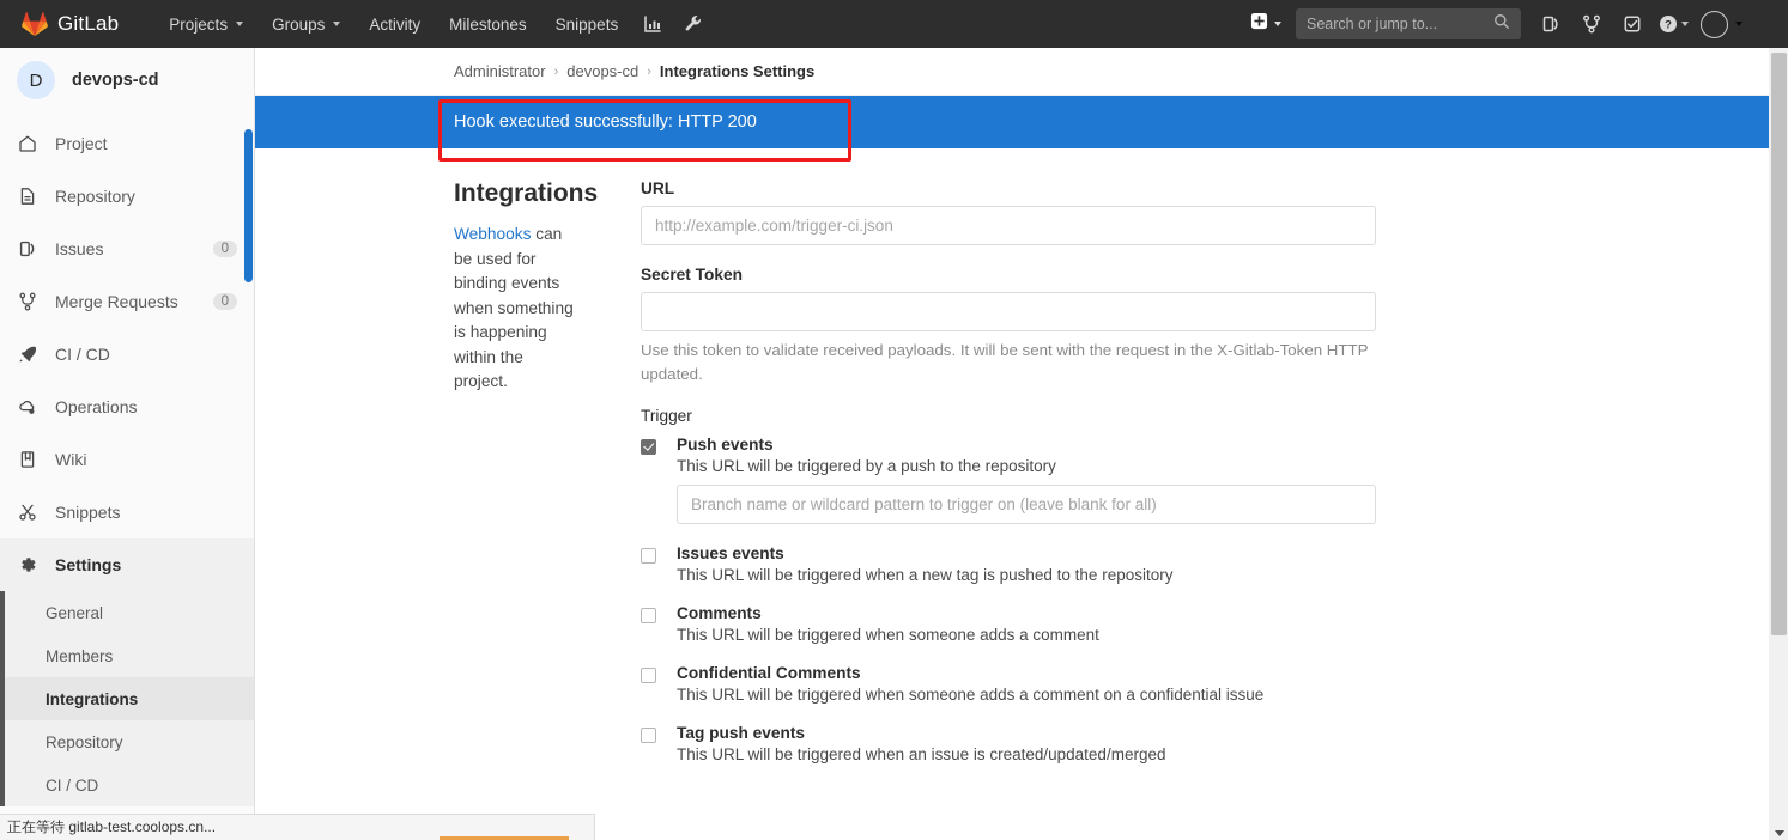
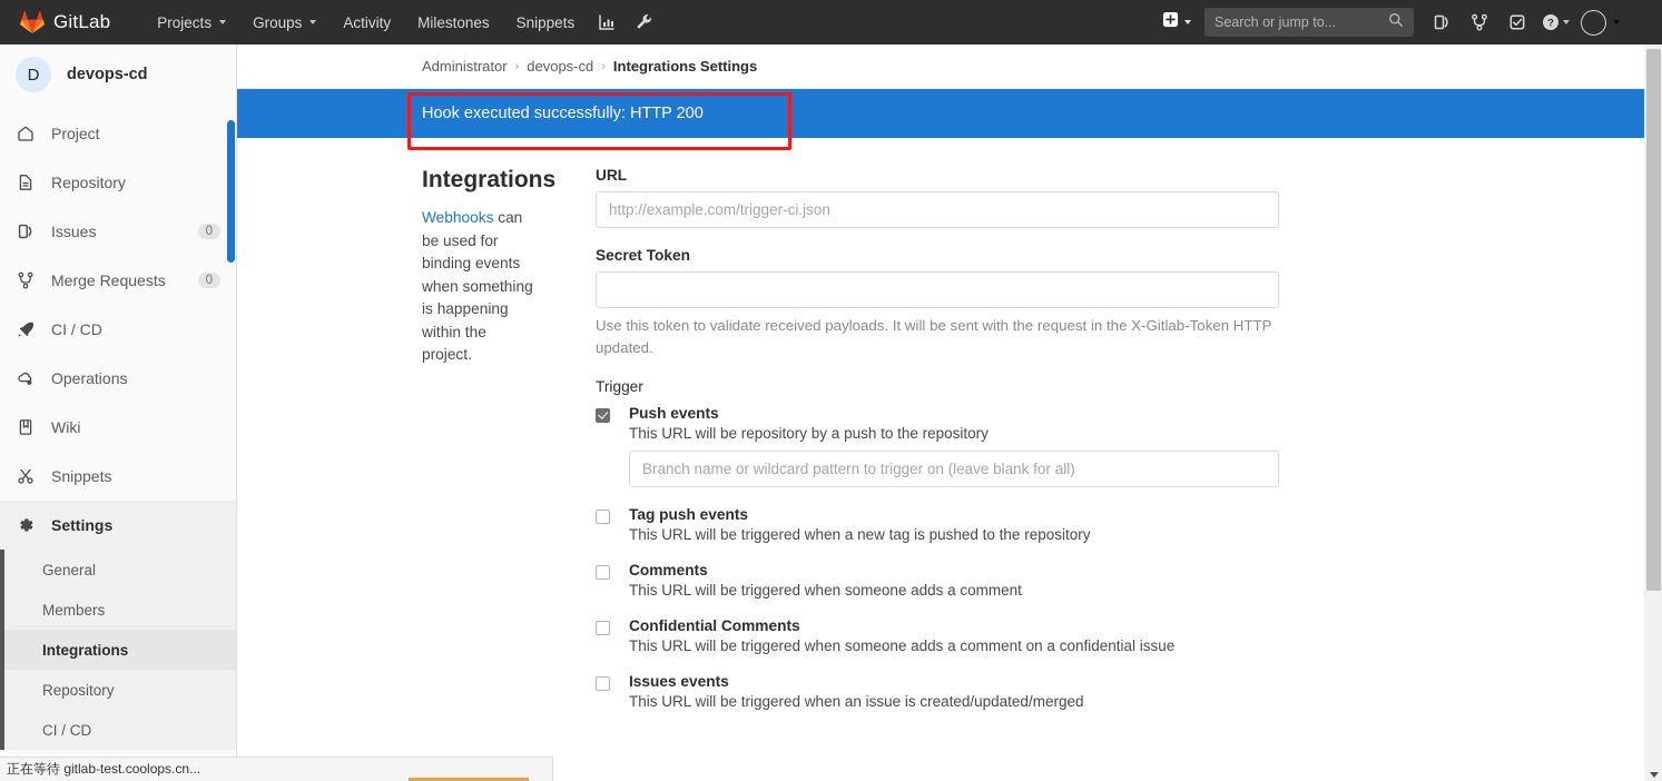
  GitLab
  Projects
  Groups
  Activity
  Milestones
  Snippets
  Search or jump to...
  ?
  D
  devops-cd
  Project
  Repository
  Issues
  0
  Merge Requests
  0
  CI / CD
  Operations
  Wiki
  Snippets
  Settings
  General
  Members
  Integrations
  Repository
  CI / CD
  Administrator
  ›
  devops-cd
  ›
  Integrations Settings
  Hook executed successfully: HTTP 200
  Integrations
  Webhooks can be used for binding events when something is happening within the project.
  URL
  http://example.com/trigger-ci.json
  Secret Token
  Use this token to validate received payloads. It will be sent with the request in the X-Gitlab-Token HTTP updated.
  Trigger
  Push events
- This URL will be triggered by a push to the repository
+ This URL will be repository by a push to the repository
  Branch name or wildcard pattern to trigger on (leave blank for all)
- Issues events
+ Tag push events
  This URL will be triggered when a new tag is pushed to the repository
  Comments
  This URL will be triggered when someone adds a comment
  Confidential Comments
  This URL will be triggered when someone adds a comment on a confidential issue
- Tag push events
+ Issues events
  This URL will be triggered when an issue is created/updated/merged
  正在等待 gitlab-test.coolops.cn...
